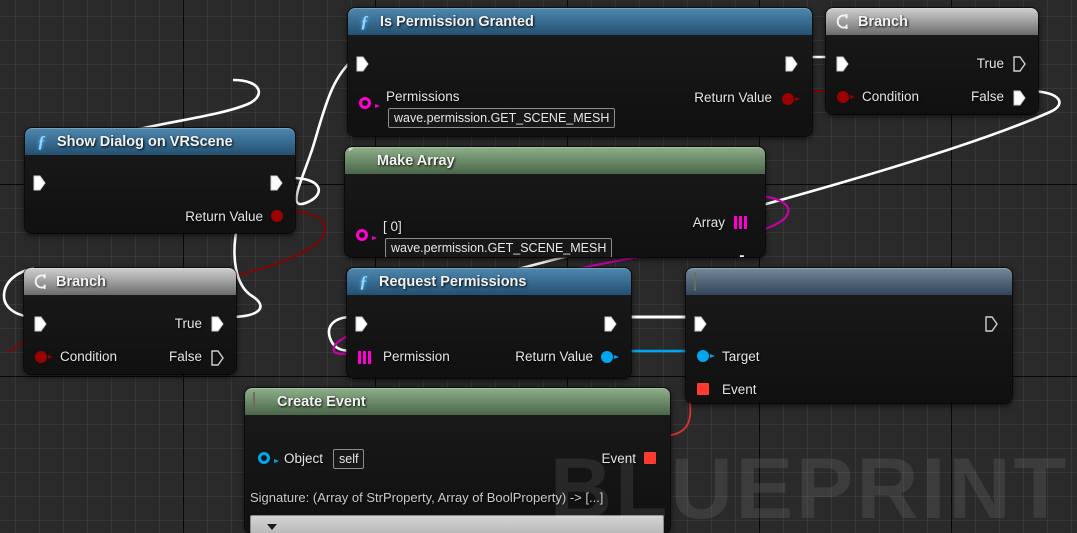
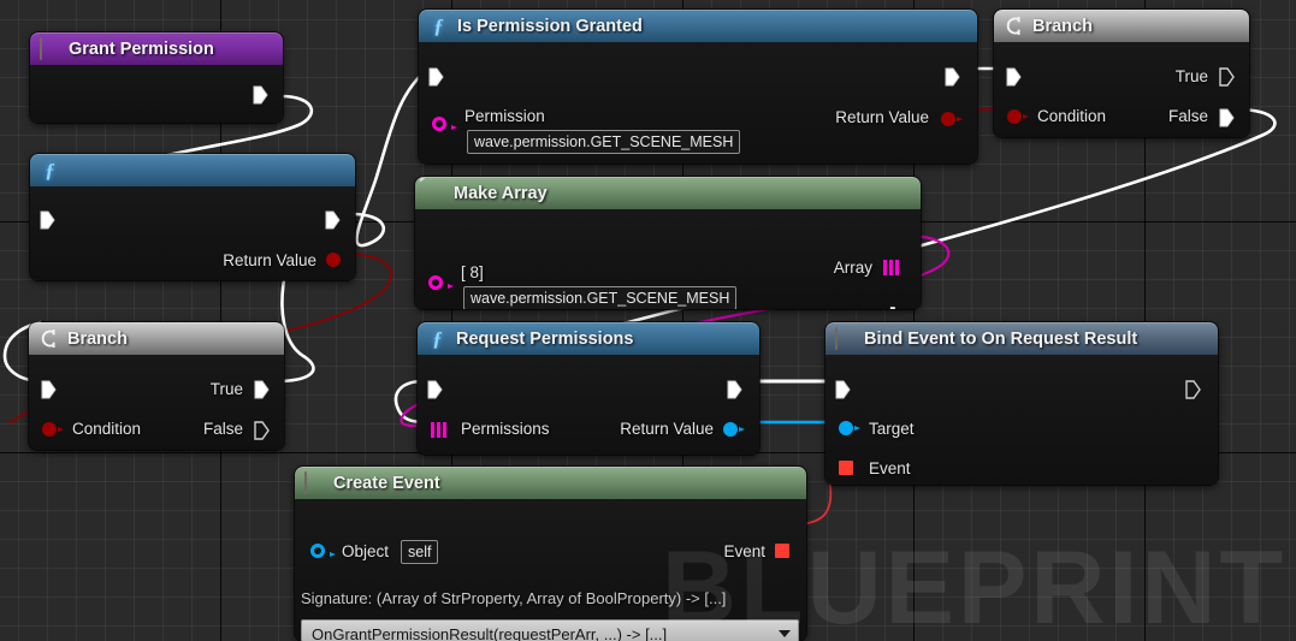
+ Grant Permission
  ƒ
  Is Permission Granted
- Permissions
+ Permission
  wave.permission.GET_SCENE_MESH
  Return Value
  Branch
  True
  Condition
  False
  ƒ
- Show Dialog on VRScene
  Return Value
  Make Array
- [ 0]
+ [ 8]
  wave.permission.GET_SCENE_MESH
  Array
  Branch
  True
  Condition
  False
  ƒ
  Request Permissions
- Permission
+ Permissions
  Return Value
+ Bind Event to On Request Result
  Target
  Event
  Create Event
  Object
  self
  Event
  Signature: (Array of StrProperty, Array of BoolProperty) -> [...]
+ OnGrantPermissionResult(requestPerArr, ...) -> [...]
  BLUEPRINT
